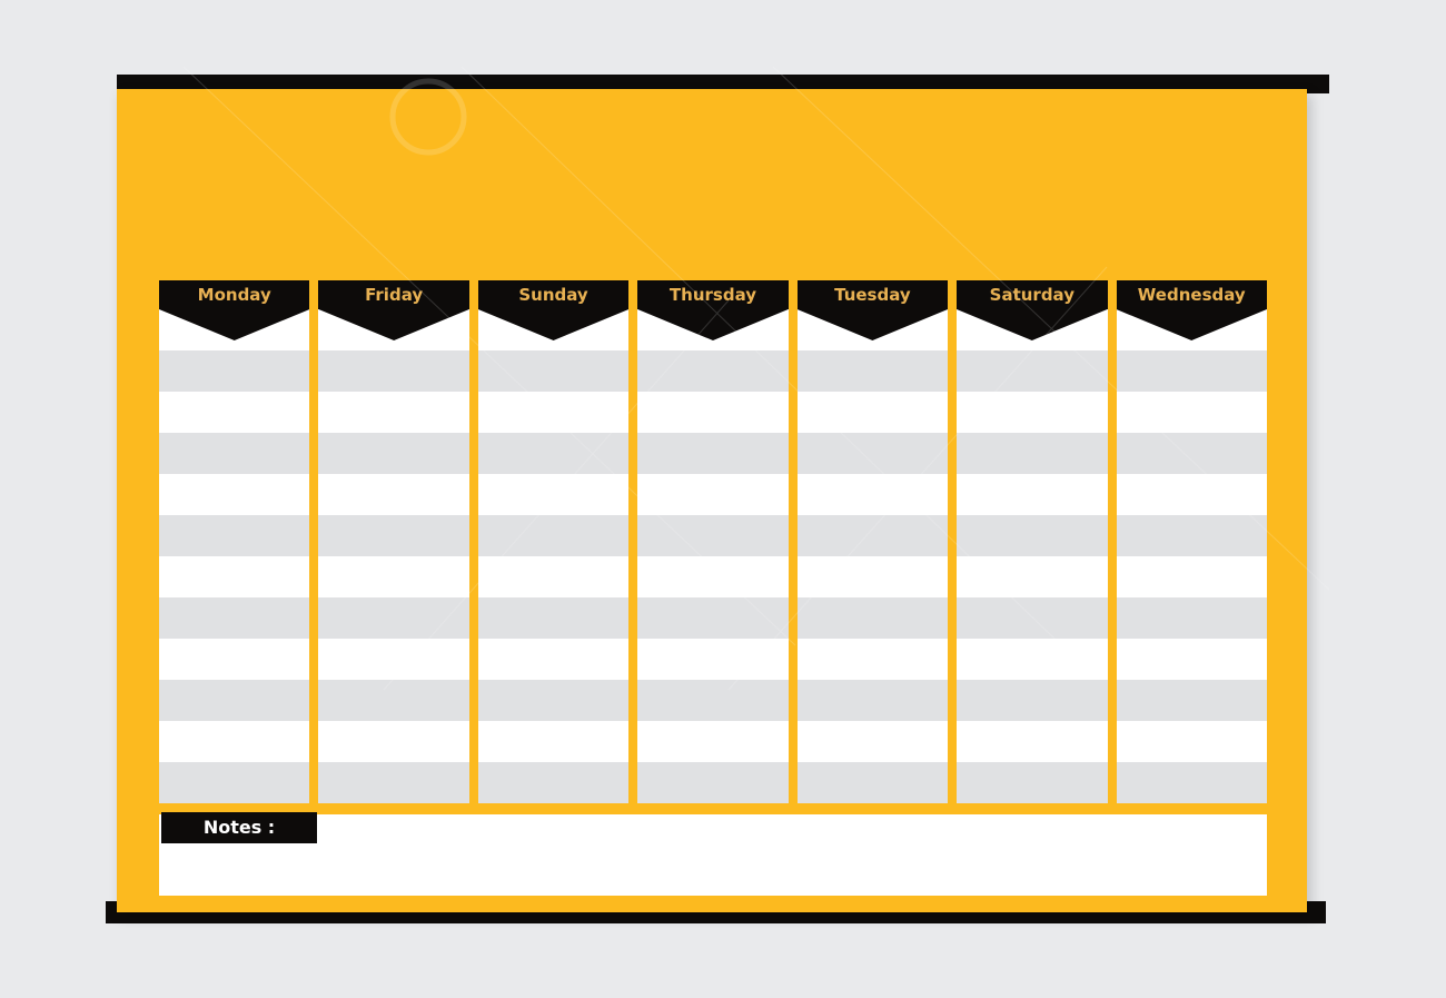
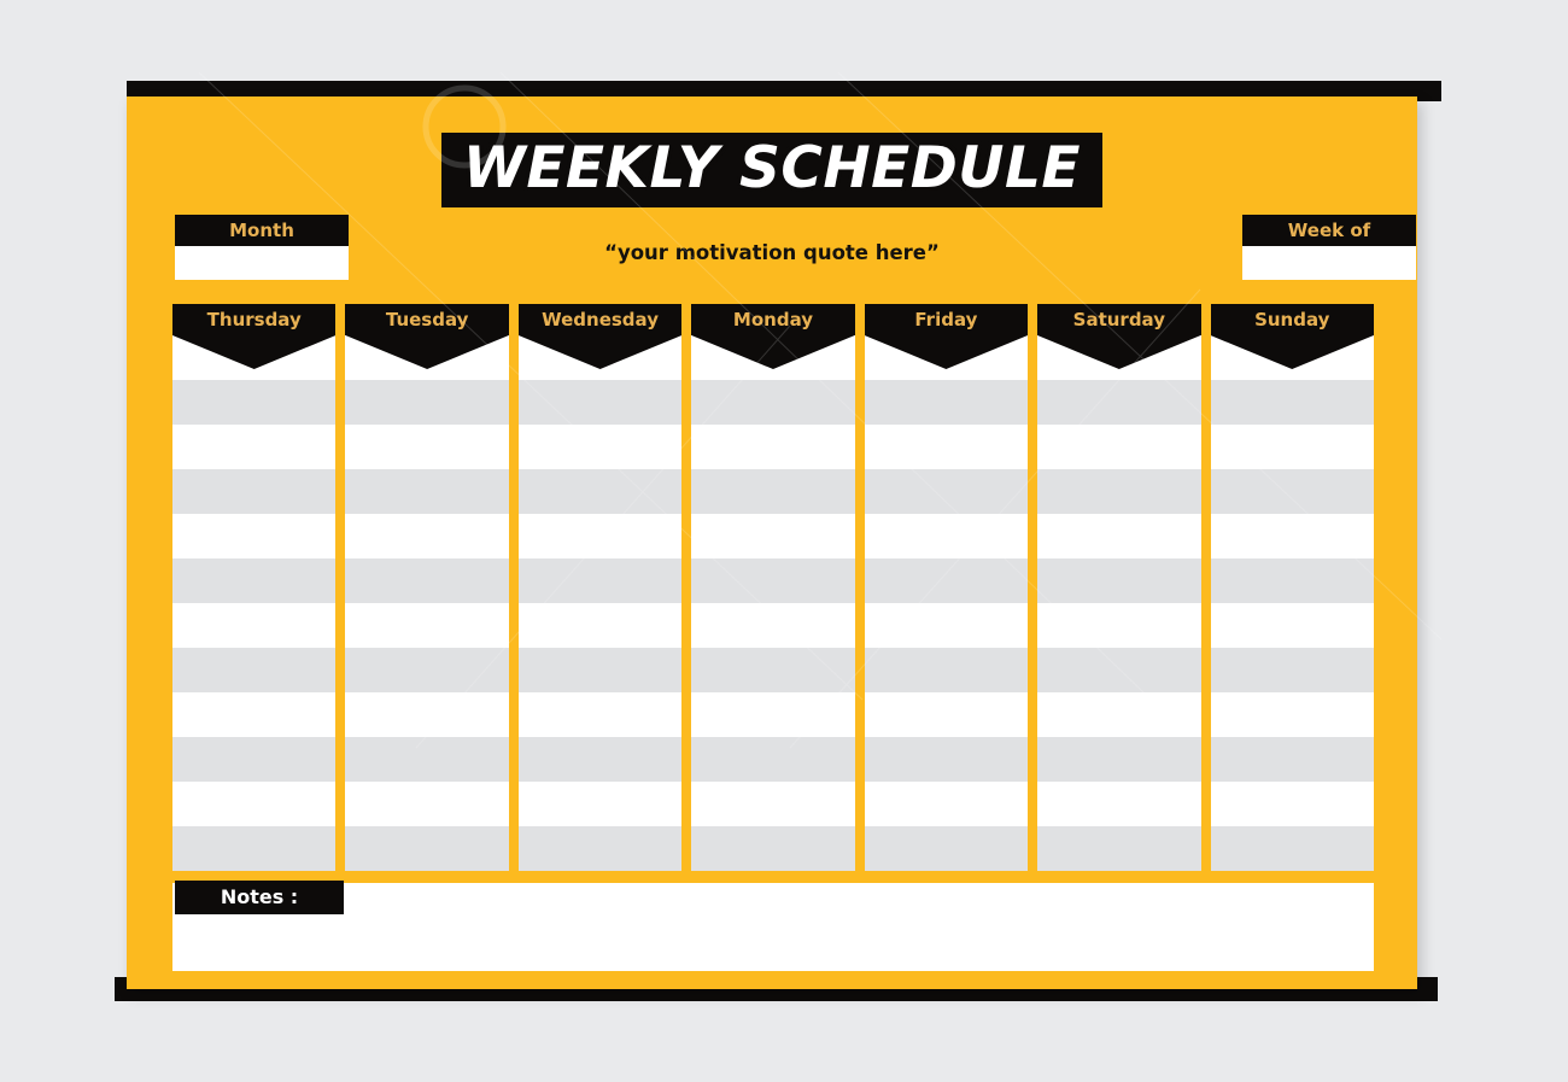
+ WEEKLY SCHEDULE
+ “your motivation quote here”
+ Month
+ Week of
- Monday
+ Thursday
- Friday
+ Tuesday
- Sunday
+ Wednesday
- Thursday
+ Monday
- Tuesday
+ Friday
  Saturday
- Wednesday
+ Sunday
  Notes :
